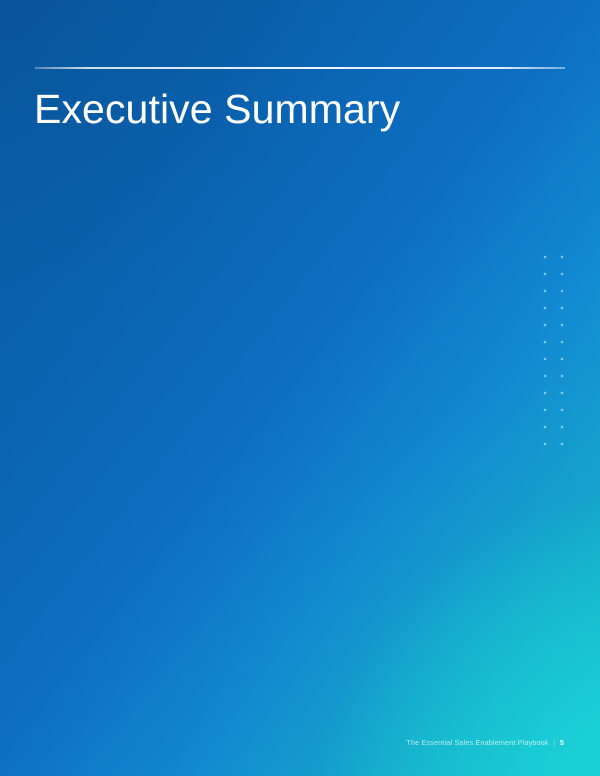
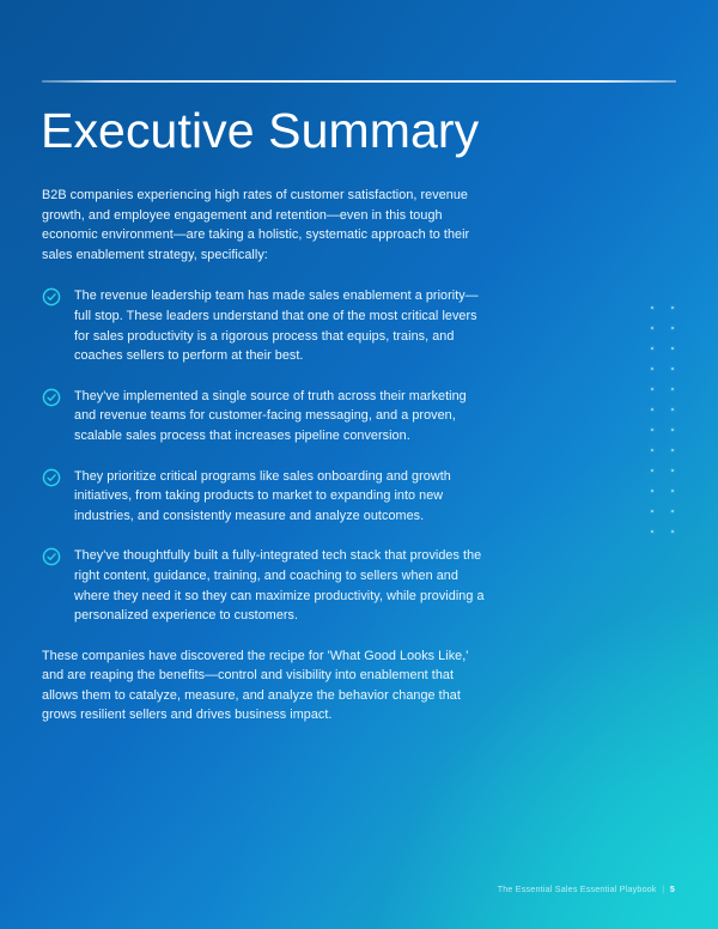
  Executive Summary
+ B2B companies experiencing high rates of customer satisfaction, revenue growth, and employee engagement and retention—even in this tough economic environment—are taking a holistic, systematic approach to their sales enablement strategy, specifically:
+ The revenue leadership team has made sales enablement a priority—full stop. These leaders understand that one of the most critical levers for sales productivity is a rigorous process that equips, trains, and coaches sellers to perform at their best.
+ They've implemented a single source of truth across their marketing and revenue teams for customer-facing messaging, and a proven, scalable sales process that increases pipeline conversion.
+ They prioritize critical programs like sales onboarding and growth initiatives, from taking products to market to expanding into new industries, and consistently measure and analyze outcomes.
+ They've thoughtfully built a fully-integrated tech stack that provides the right content, guidance, training, and coaching to sellers when and where they need it so they can maximize productivity, while providing a personalized experience to customers.
+ These companies have discovered the recipe for 'What Good Looks Like,' and are reaping the benefits—control and visibility into enablement that allows them to catalyze, measure, and analyze the behavior change that grows resilient sellers and drives business impact.
- The Essential Sales Enablement Playbook
+ The Essential Sales Essential Playbook
  |
  5
